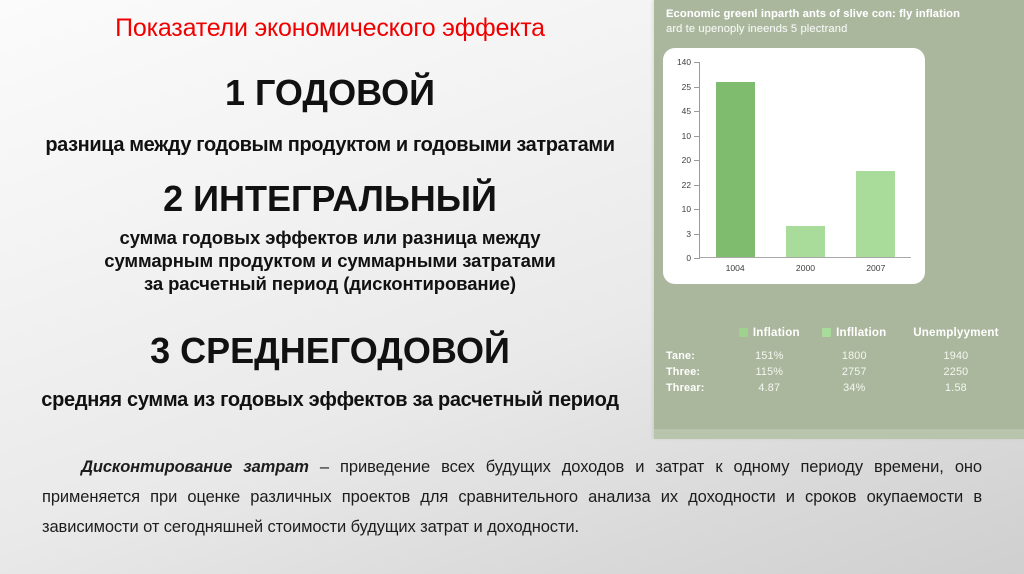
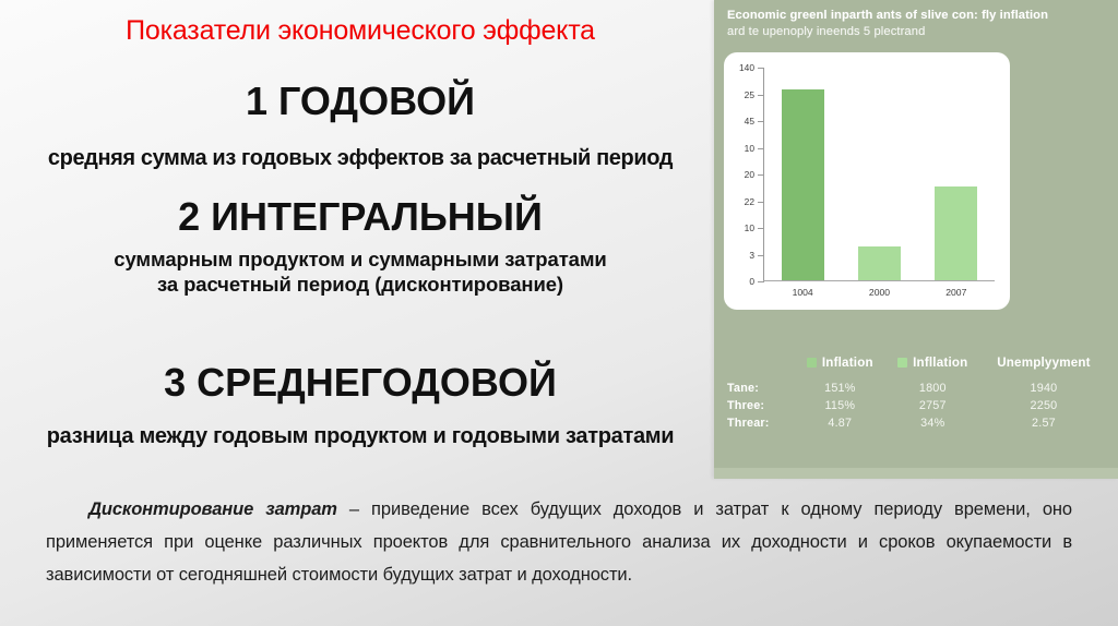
  Показатели экономического эффекта
  1 ГОДОВОЙ
- разница между годовым продуктом и годовыми затратами
+ средняя сумма из годовых эффектов за расчетный период
  2 ИНТЕГРАЛЬНЫЙ
- сумма годовых эффектов или разница между
  суммарным продуктом и суммарными затратами
  за расчетный период (дисконтирование)
  3 СРЕДНЕГОДОВОЙ
- средняя сумма из годовых эффектов за расчетный период
+ разница между годовым продуктом и годовыми затратами
  Дисконтирование затрат – приведение всех будущих доходов и затрат к одному периоду времени, оно применяется при оценке различных проектов для сравнительного анализа их доходности и сроков окупаемости в зависимости от сегодняшней стоимости будущих затрат и доходности.
  Economic greenl inparth ants of slive con: fly inflation
  ard te upenoply ineends 5 plectrand
  140
  25
  45
  10
  20
  22
  10
  3
  0
  1004
  2000
  2007
  	Inflation	Infllation	Unemplyyment
  Tane:	151%	1800	1940
  Three:	115%	2757	2250
- Threar:	4.87	34%	1.58
+ Threar:	4.87	34%	2.57
